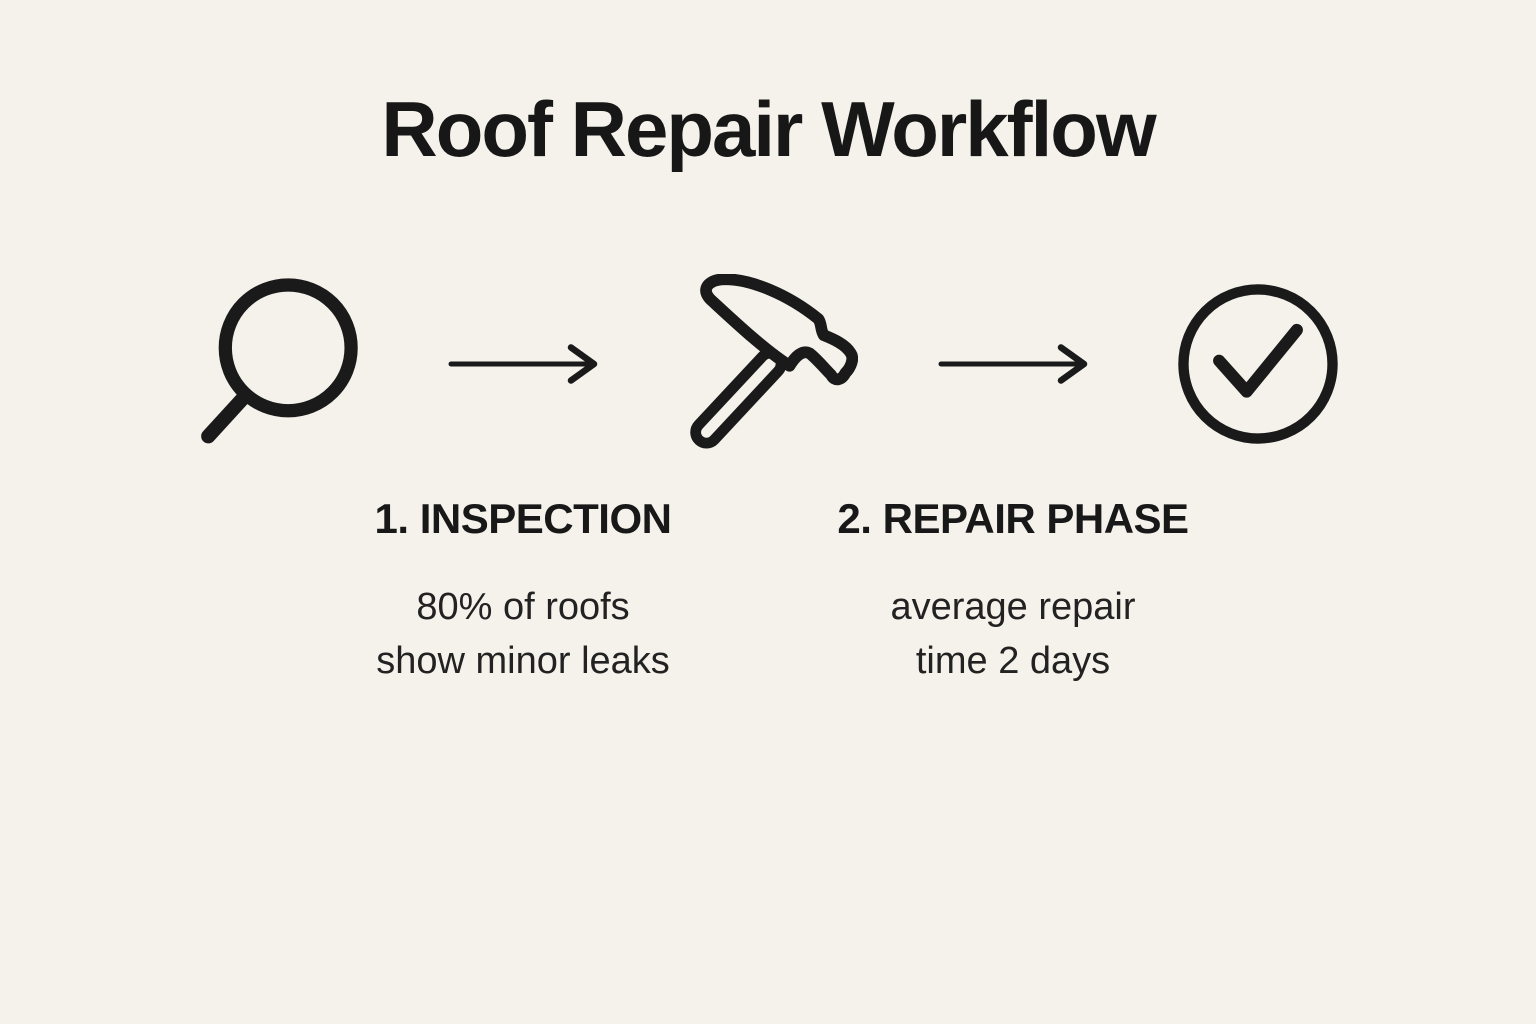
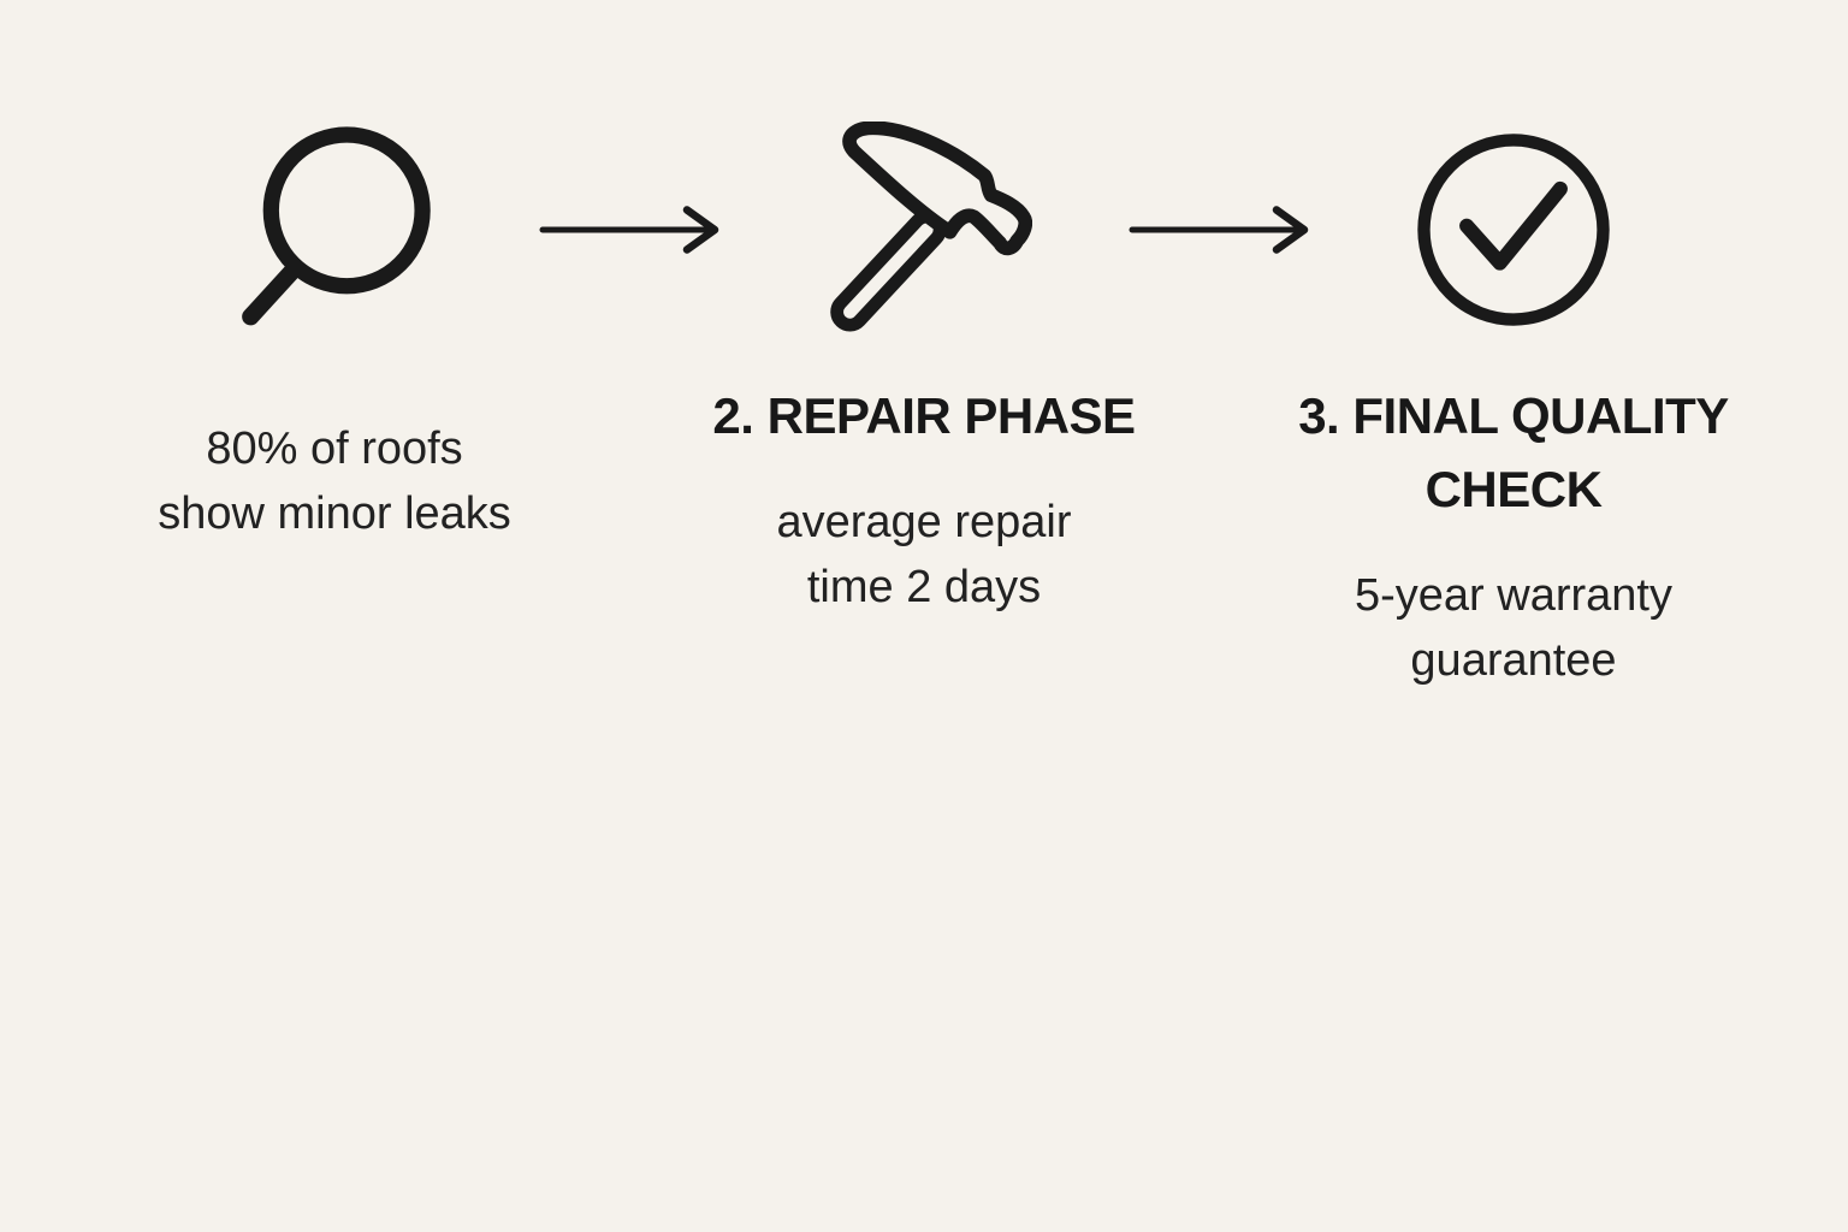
- Roof Repair Workflow
- 1. INSPECTION
  80% of roofs
  show minor leaks
  2. REPAIR PHASE
  average repair
  time 2 days
+ 3. FINAL QUALITY
+ CHECK
+ 5-year warranty
+ guarantee
